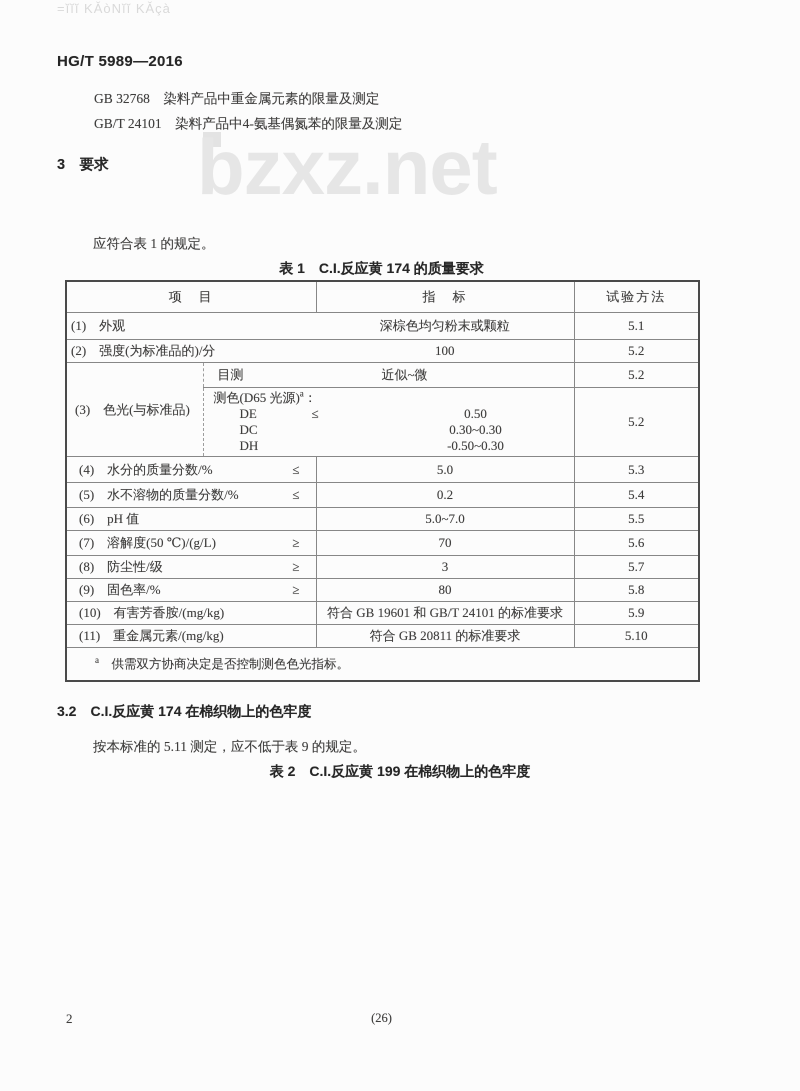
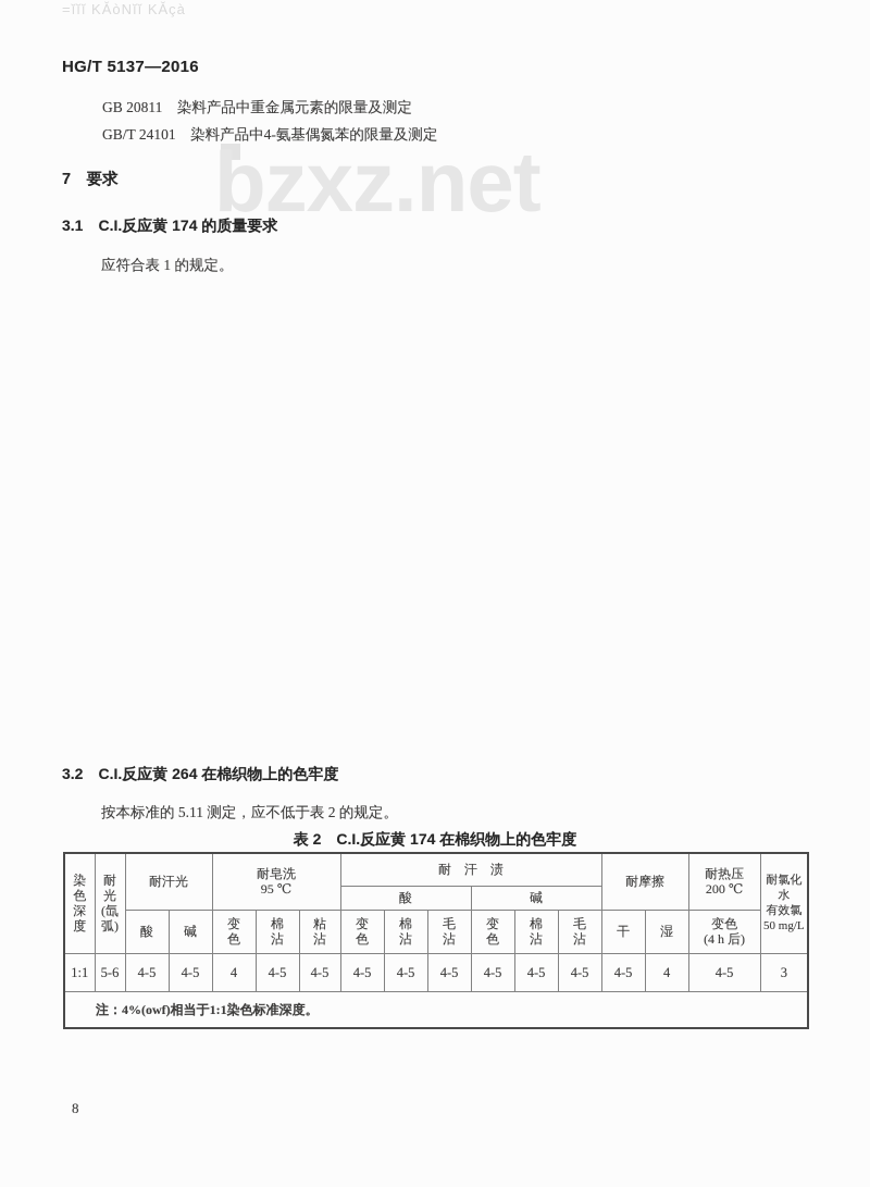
  =ĭĭĭ KǍòNĭĭ KǍçà
  bzxz.net
- HG/T 5989—2016
+ HG/T 5137—2016
- GB 32768 染料产品中重金属元素的限量及测定
+ GB 20811 染料产品中重金属元素的限量及测定
  GB/T 24101 染料产品中4-氨基偶氮苯的限量及测定
- 3 要求
+ 7 要求
+ 3.1 C.I.反应黄 174 的质量要求
  应符合表 1 的规定。
- 表 1 C.I.反应黄 174 的质量要求
- 项 目	指 标	试验方法
- (1) 外观	深棕色均匀粉末或颗粒	5.1
- (2) 强度(为标准品的)/分	100	5.2
- (3) 色光(与标准品)	目测 近似~微	5.2
- 测色(D65 光源)a： DE ≤ 0.50 DC 0.30~0.30 DH -0.50~0.30	5.2
- (4) 水分的质量分数/% ≤	5.0	5.3
- (5) 水不溶物的质量分数/% ≤	0.2	5.4
- (6) pH 值	5.0~7.0	5.5
- (7) 溶解度(50 ℃)/(g/L) ≥	70	5.6
- (8) 防尘性/级 ≥	3	5.7
- (9) 固色率/% ≥	80	5.8
- (10) 有害芳香胺/(mg/kg)	符合 GB 19601 和 GB/T 24101 的标准要求	5.9
- (11) 重金属元素/(mg/kg)	符合 GB 20811 的标准要求	5.10
- a 供需双方协商决定是否控制测色色光指标。
- 3.2 C.I.反应黄 174 在棉织物上的色牢度
+ 3.2 C.I.反应黄 264 在棉织物上的色牢度
- 按本标准的 5.11 测定，应不低于表 9 的规定。
+ 按本标准的 5.11 测定，应不低于表 2 的规定。
- 表 2 C.I.反应黄 199 在棉织物上的色牢度
+ 表 2 C.I.反应黄 174 在棉织物上的色牢度
+ 染 色 深 度	耐 光 (氙 弧)	耐汗光	耐皂洗 95 ℃	耐 汗 渍	耐摩擦	耐热压 200 ℃	耐氯化水 有效氯 50 mg/L
+ 酸	碱
+ 酸	碱	变 色	棉 沾	粘 沾	变 色	棉 沾	毛 沾	变 色	棉 沾	毛 沾	干	湿	变色 (4 h 后)
+ 1:1	5-6	4-5	4-5	4	4-5	4-5	4-5	4-5	4-5	4-5	4-5	4-5	4-5	4	4-5	3
+ 注：4%(owf)相当于1:1染色标准深度。
- 2
+ 8
- (26)
